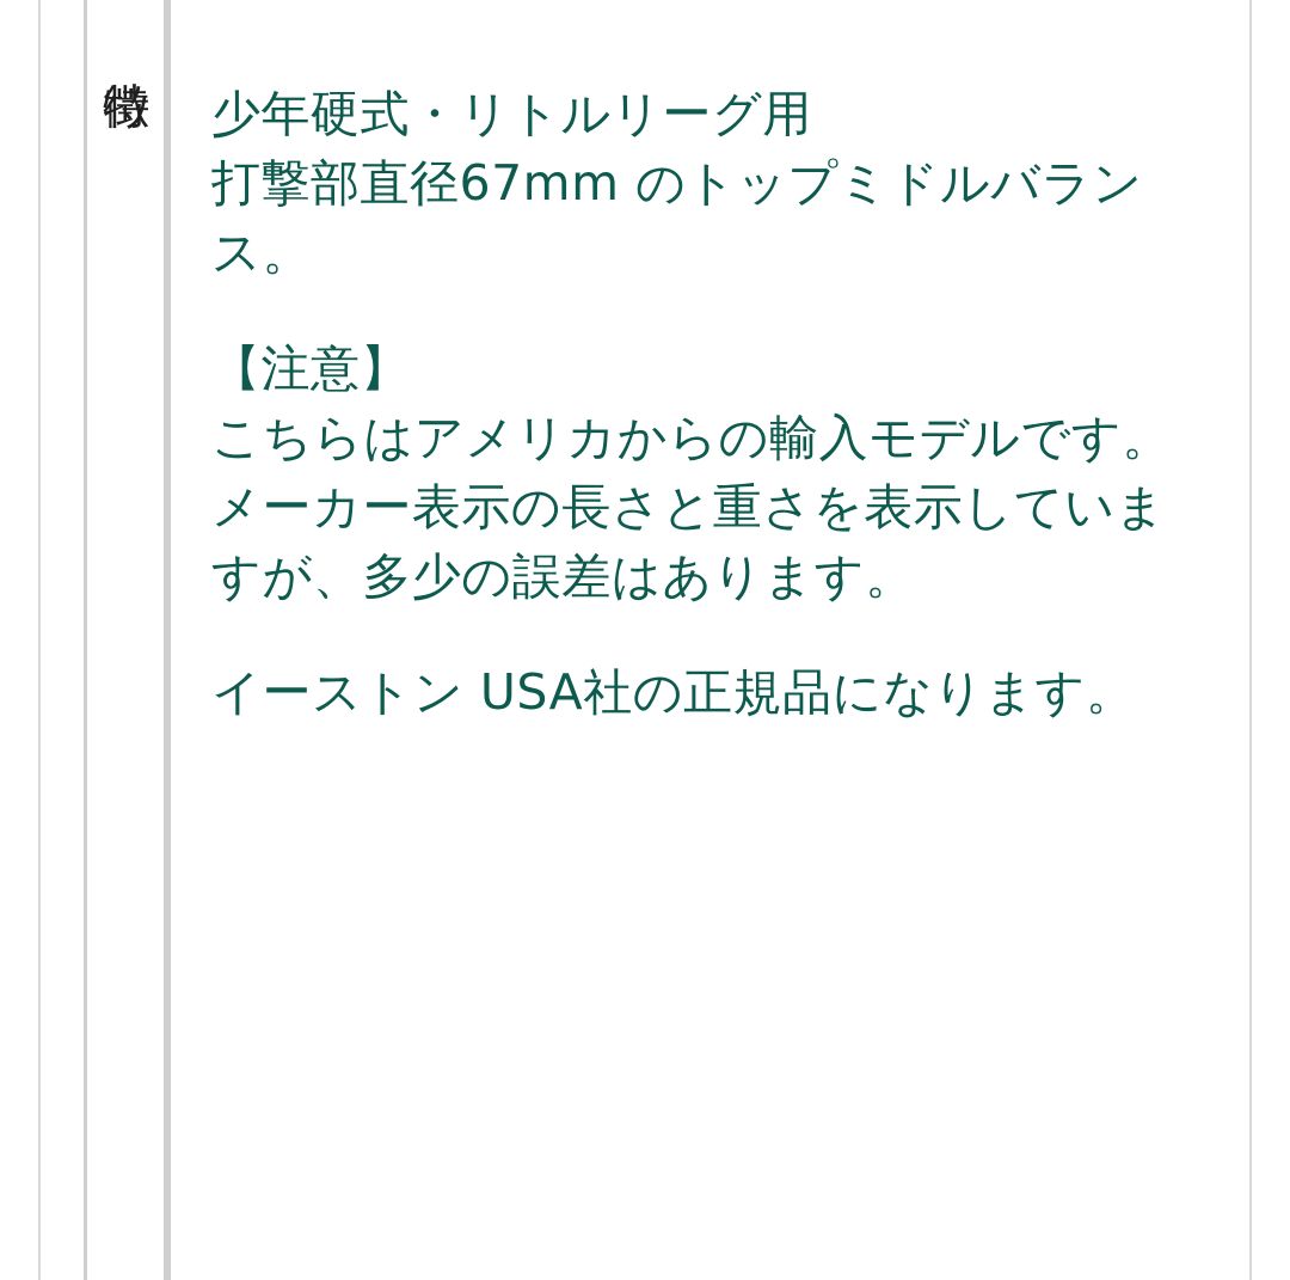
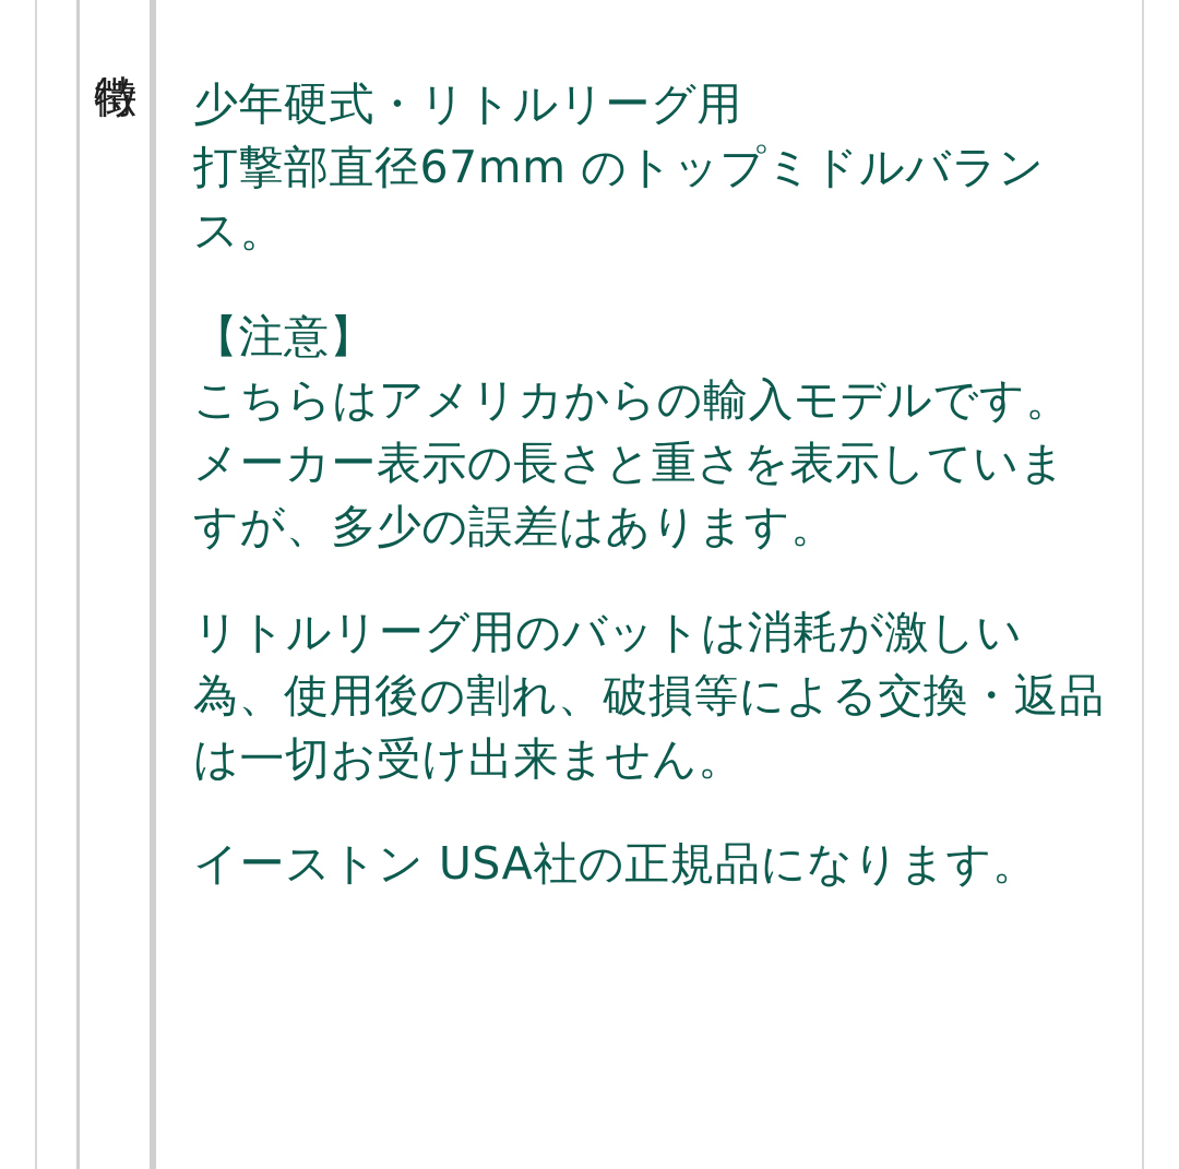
  少年硬式・リトルリーグ用
  打撃部直径67mm のトップミドルバランス。
  【注意】
  こちらはアメリカからの輸入モデルです。 メーカー表示の長さと重さを表示していますが、多少の誤差はあります。
+ リトルリーグ用のバットは消耗が激しい為、使用後の割れ、破損等による交換・返品は一切お受け出来ません。
  イーストン USA社の正規品になります。
